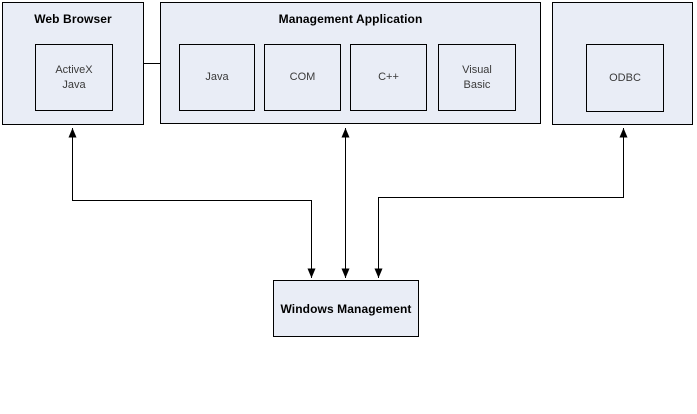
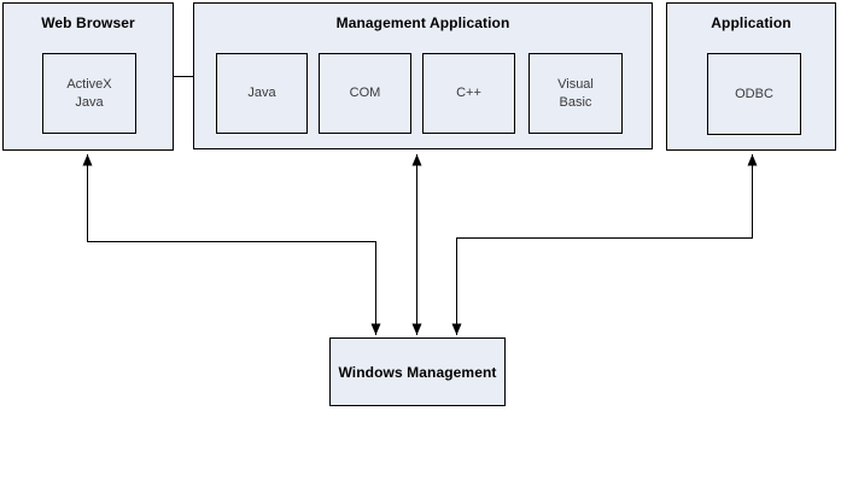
  Web Browser
  ActiveX
  Java
  Management Application
  Java
  COM
  C++
  Visual
  Basic
+ Application
  ODBC
  Windows Management
